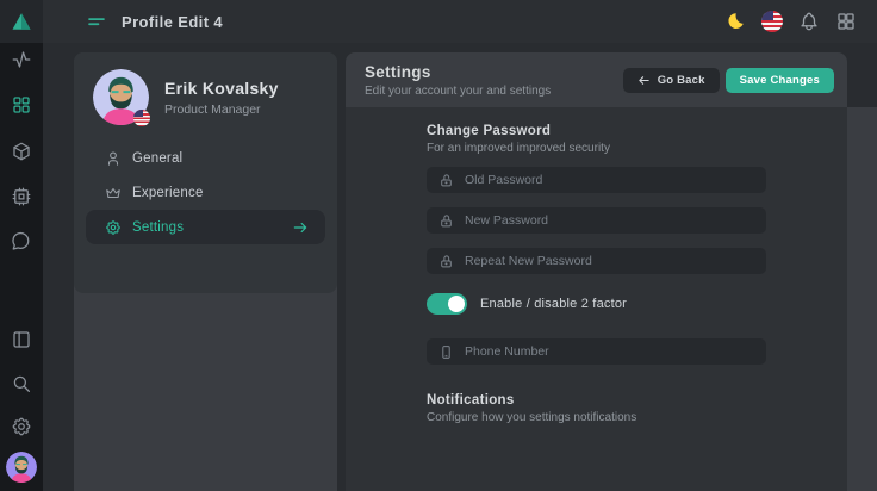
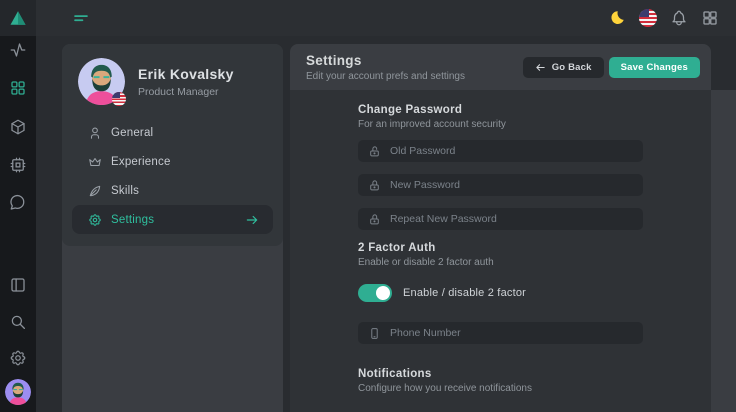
- Profile Edit 4
  Erik Kovalsky
  Product Manager
  General
  Experience
+ Skills
  Settings
  Settings
- Edit your account your and settings
+ Edit your account prefs and settings
  Go Back
  Save Changes
  Change Password
- For an improved improved security
+ For an improved account security
  Old Password
  New Password
  Repeat New Password
+ 2 Factor Auth
+ Enable or disable 2 factor auth
  Enable / disable 2 factor
  Phone Number
  Notifications
- Configure how you settings notifications
+ Configure how you receive notifications
